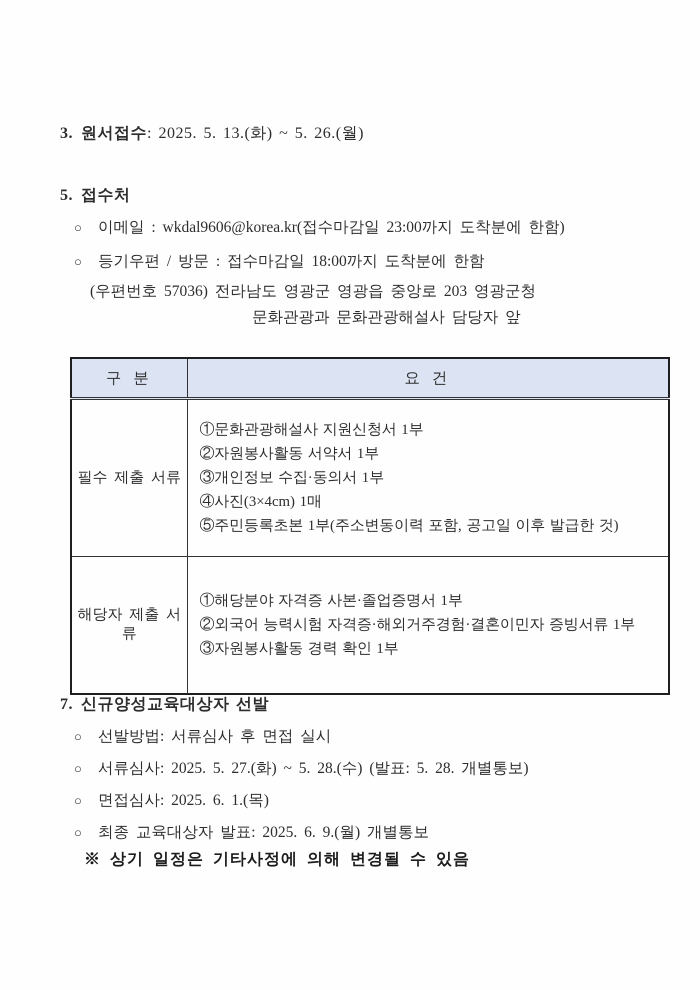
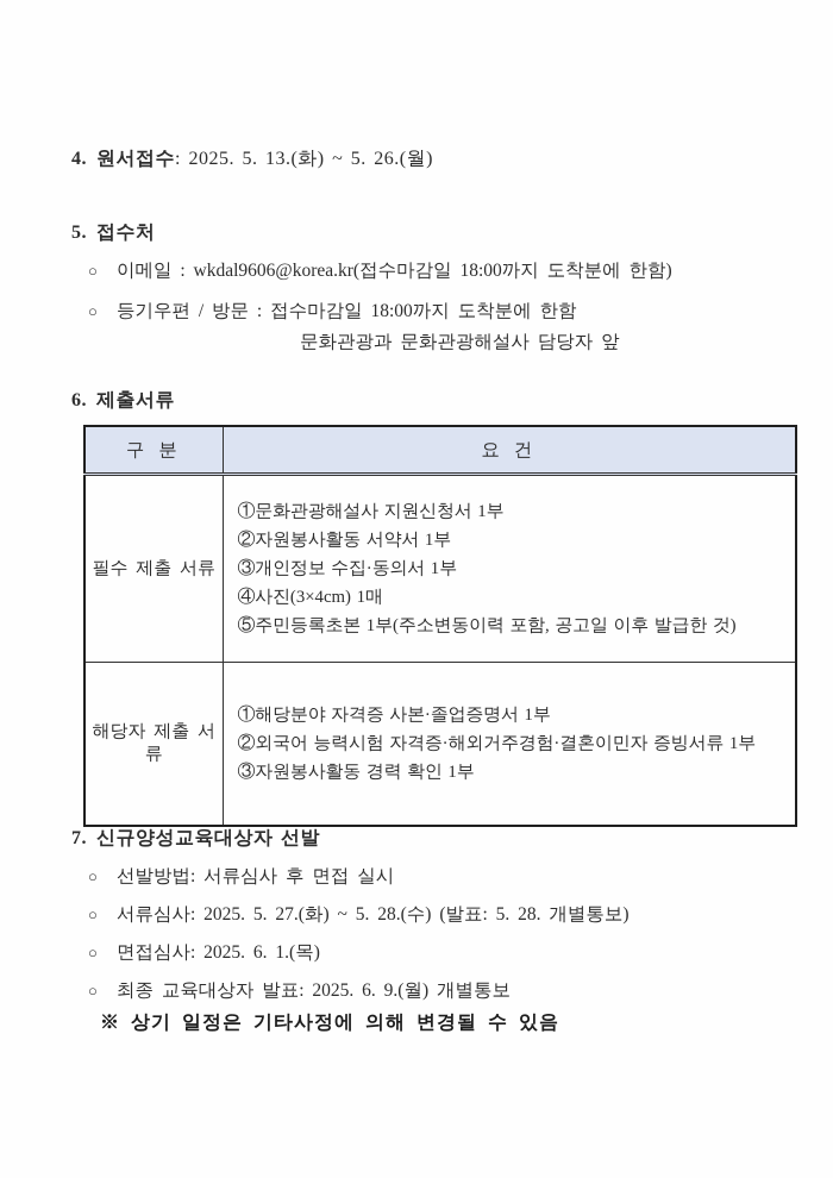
- 3. 원서접수: 2025. 5. 13.(화) ~ 5. 26.(월)
+ 4. 원서접수: 2025. 5. 13.(화) ~ 5. 26.(월)
  5. 접수처
  ○
- 이메일 : wkdal9606@korea.kr(접수마감일 23:00까지 도착분에 한함)
+ 이메일 : wkdal9606@korea.kr(접수마감일 18:00까지 도착분에 한함)
  ○
  등기우편 / 방문 : 접수마감일 18:00까지 도착분에 한함
- (우편번호 57036) 전라남도 영광군 영광읍 중앙로 203 영광군청
  문화관광과 문화관광해설사 담당자 앞
+ 6. 제출서류
  구 분	요 건
  필수 제출 서류	①문화관광해설사 지원신청서 1부 ②자원봉사활동 서약서 1부 ③개인정보 수집·동의서 1부 ④사진(3×4cm) 1매 ⑤주민등록초본 1부(주소변동이력 포함, 공고일 이후 발급한 것)
  해당자 제출 서류	①해당분야 자격증 사본·졸업증명서 1부 ②외국어 능력시험 자격증·해외거주경험·결혼이민자 증빙서류 1부 ③자원봉사활동 경력 확인 1부
  7. 신규양성교육대상자 선발
  ○
  선발방법: 서류심사 후 면접 실시
  ○
  서류심사: 2025. 5. 27.(화) ~ 5. 28.(수) (발표: 5. 28. 개별통보)
  ○
  면접심사: 2025. 6. 1.(목)
  ○
  최종 교육대상자 발표: 2025. 6. 9.(월) 개별통보
  ※ 상기 일정은 기타사정에 의해 변경될 수 있음
